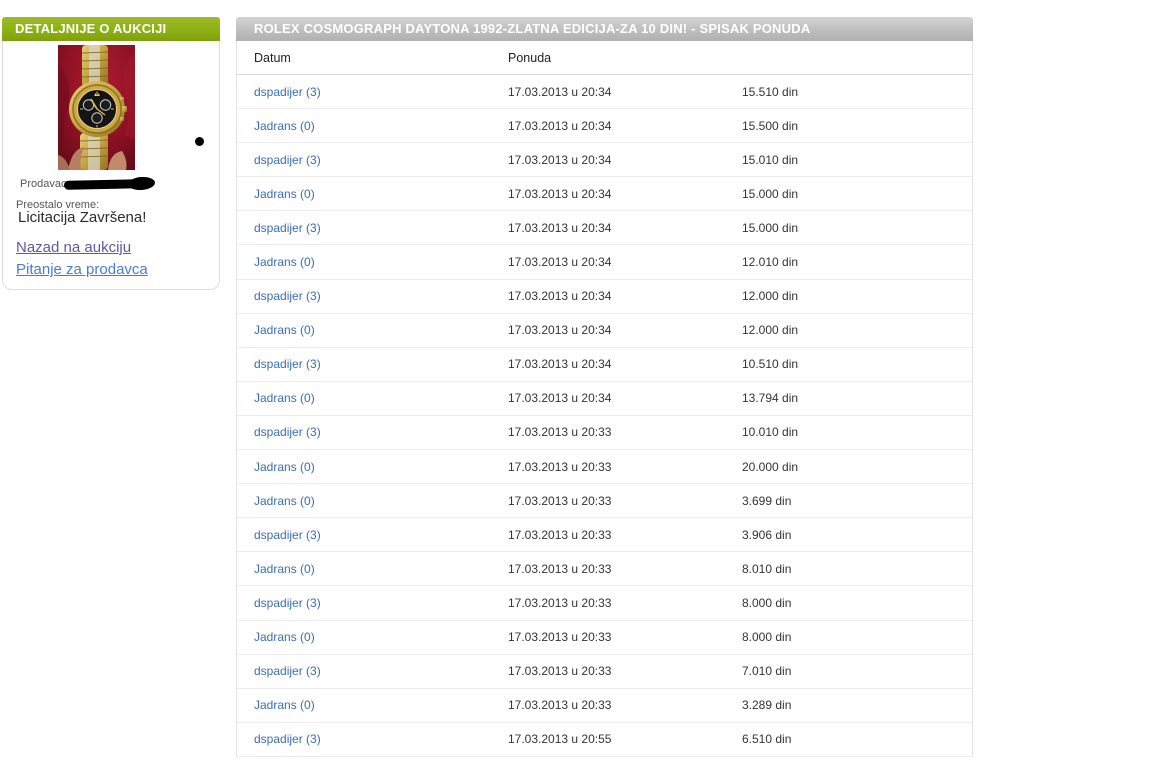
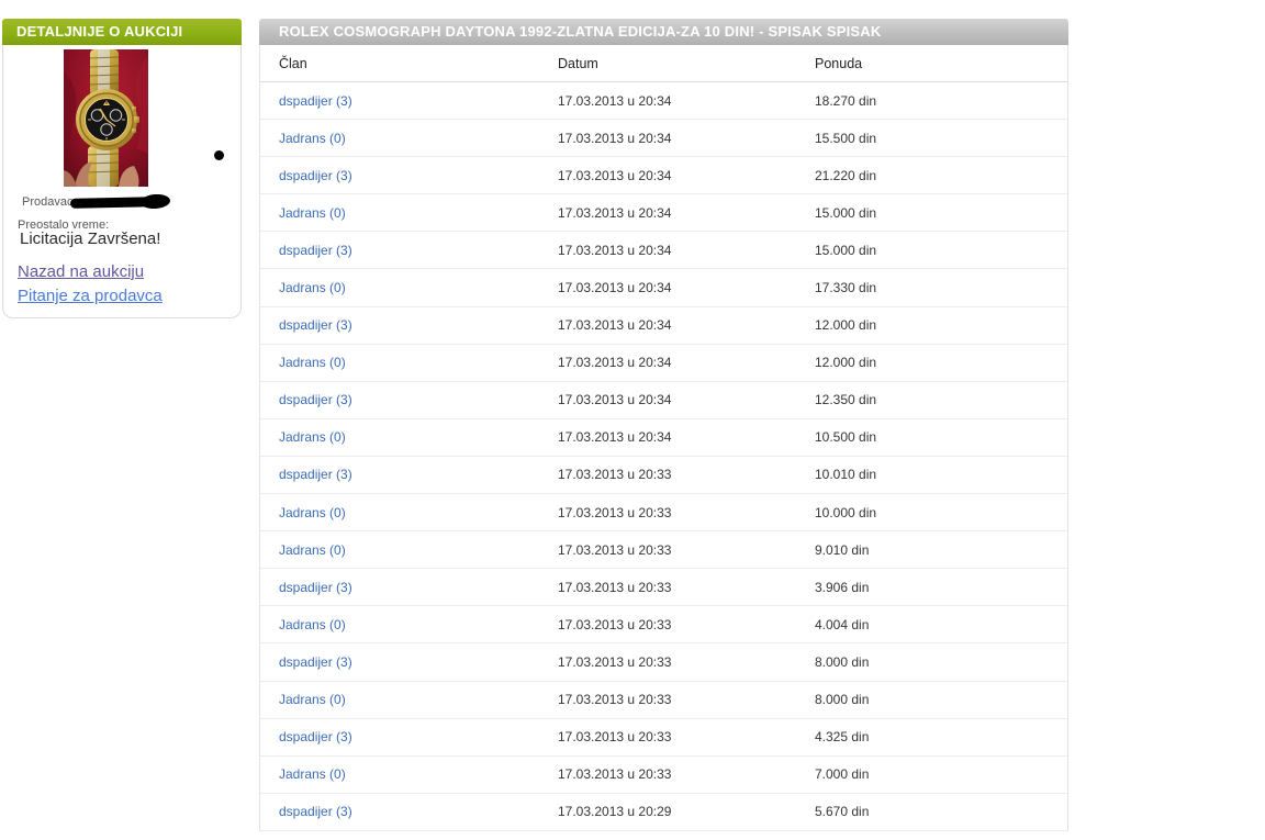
  DETALJNIJE O AUKCIJI
  Prodava
  Preostalo vreme:
  Licitacija Završena!
  Nazad na aukciju
  Pitanje za prodavca
- ROLEX COSMOGRAPH DAYTONA 1992-ZLATNA EDICIJA-ZA 10 DIN! - SPISAK PONUDA
+ ROLEX COSMOGRAPH DAYTONA 1992-ZLATNA EDICIJA-ZA 10 DIN! - SPISAK SPISAK
+ Član
  Datum
  Ponuda
  dspadijer (3)
  17.03.2013 u 20:34
- 15.510 din
+ 18.270 din
  Jadrans (0)
  17.03.2013 u 20:34
  15.500 din
  dspadijer (3)
  17.03.2013 u 20:34
- 15.010 din
+ 21.220 din
  Jadrans (0)
  17.03.2013 u 20:34
  15.000 din
  dspadijer (3)
  17.03.2013 u 20:34
  15.000 din
  Jadrans (0)
  17.03.2013 u 20:34
- 12.010 din
+ 17.330 din
  dspadijer (3)
  17.03.2013 u 20:34
  12.000 din
  Jadrans (0)
  17.03.2013 u 20:34
  12.000 din
  dspadijer (3)
  17.03.2013 u 20:34
- 10.510 din
+ 12.350 din
  Jadrans (0)
  17.03.2013 u 20:34
- 13.794 din
+ 10.500 din
  dspadijer (3)
  17.03.2013 u 20:33
  10.010 din
  Jadrans (0)
  17.03.2013 u 20:33
- 20.000 din
+ 10.000 din
  Jadrans (0)
  17.03.2013 u 20:33
- 3.699 din
+ 9.010 din
  dspadijer (3)
  17.03.2013 u 20:33
  3.906 din
  Jadrans (0)
  17.03.2013 u 20:33
- 8.010 din
+ 4.004 din
  dspadijer (3)
  17.03.2013 u 20:33
  8.000 din
  Jadrans (0)
  17.03.2013 u 20:33
  8.000 din
  dspadijer (3)
  17.03.2013 u 20:33
- 7.010 din
+ 4.325 din
  Jadrans (0)
  17.03.2013 u 20:33
- 3.289 din
+ 7.000 din
  dspadijer (3)
- 17.03.2013 u 20:55
+ 17.03.2013 u 20:29
- 6.510 din
+ 5.670 din
